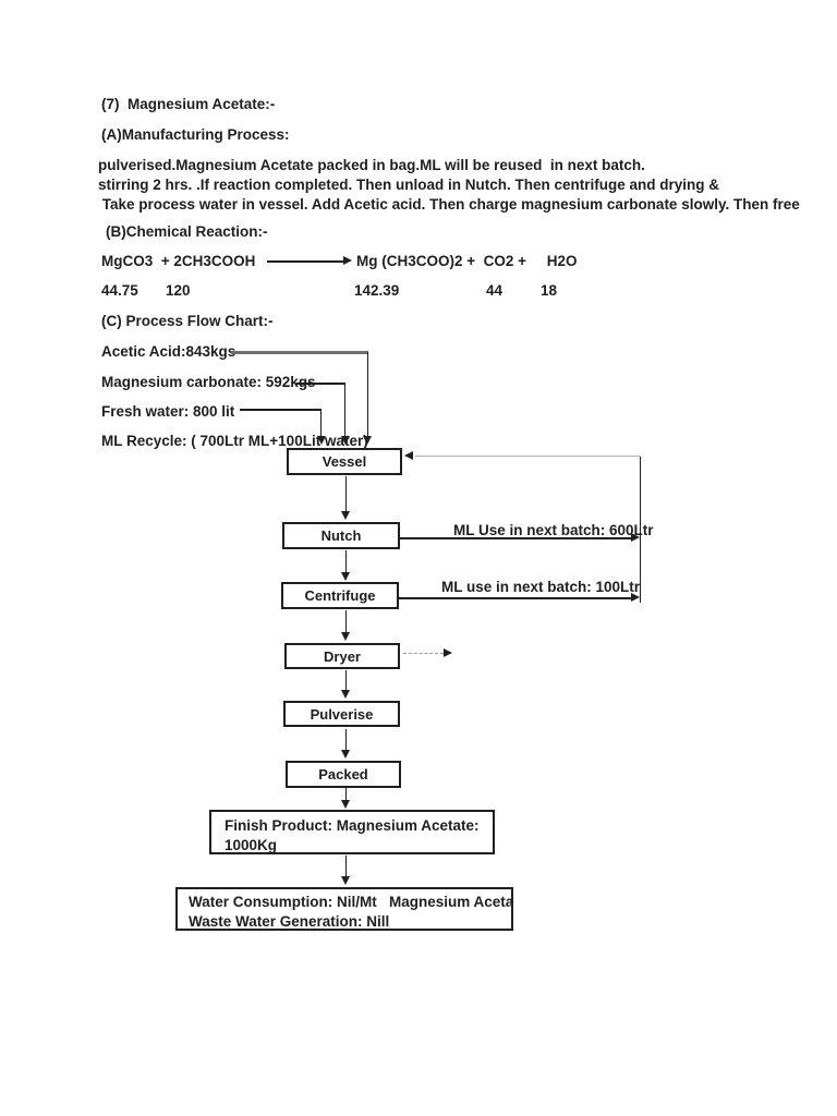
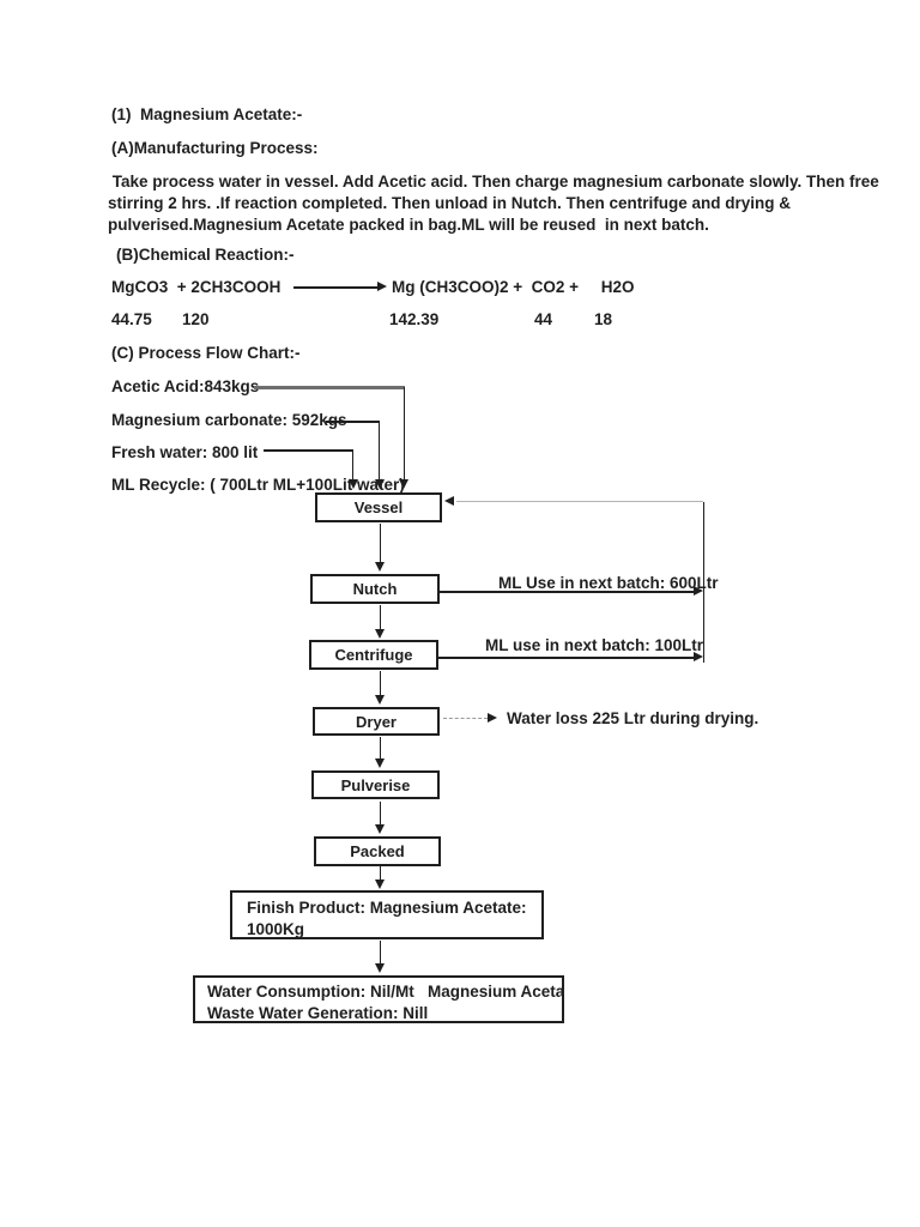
- (7) Magnesium Acetate:-
+ (1) Magnesium Acetate:-
  (A)Manufacturing Process:
- pulverised.Magnesium Acetate packed in bag.ML will be reused in next batch.
+ Take process water in vessel. Add Acetic acid. Then charge magnesium carbonate slowly. Then free
  stirring 2 hrs. .If reaction completed. Then unload in Nutch. Then centrifuge and drying &
- Take process water in vessel. Add Acetic acid. Then charge magnesium carbonate slowly. Then free
+ pulverised.Magnesium Acetate packed in bag.ML will be reused in next batch.
  (B)Chemical Reaction:-
  MgCO3 + 2CH3COOH
  Mg (CH3COO)2 + CO2 + H2O
  44.75
  120
  142.39
  44
  18
  (C) Process Flow Chart:-
  Acetic Acid:843kg
  Magnesium carbonate: 592k
  Fresh water: 800 lit
  ML Recycle: ( 700Ltr ML+100Lit water)
  Vessel
  Nutch
  Centrifuge
  Dryer
  Pulverise
  Packed
  Finish Product: Magnesium Acetate:
  1000Kg
  Water Consumption: Nil/Mt Magnesium Aceta
  Waste Water Generation: Nill
  ML Use in next batch: 600Ltr
  ML use in next batch: 100Ltr
+ Water loss 225 Ltr during drying.
